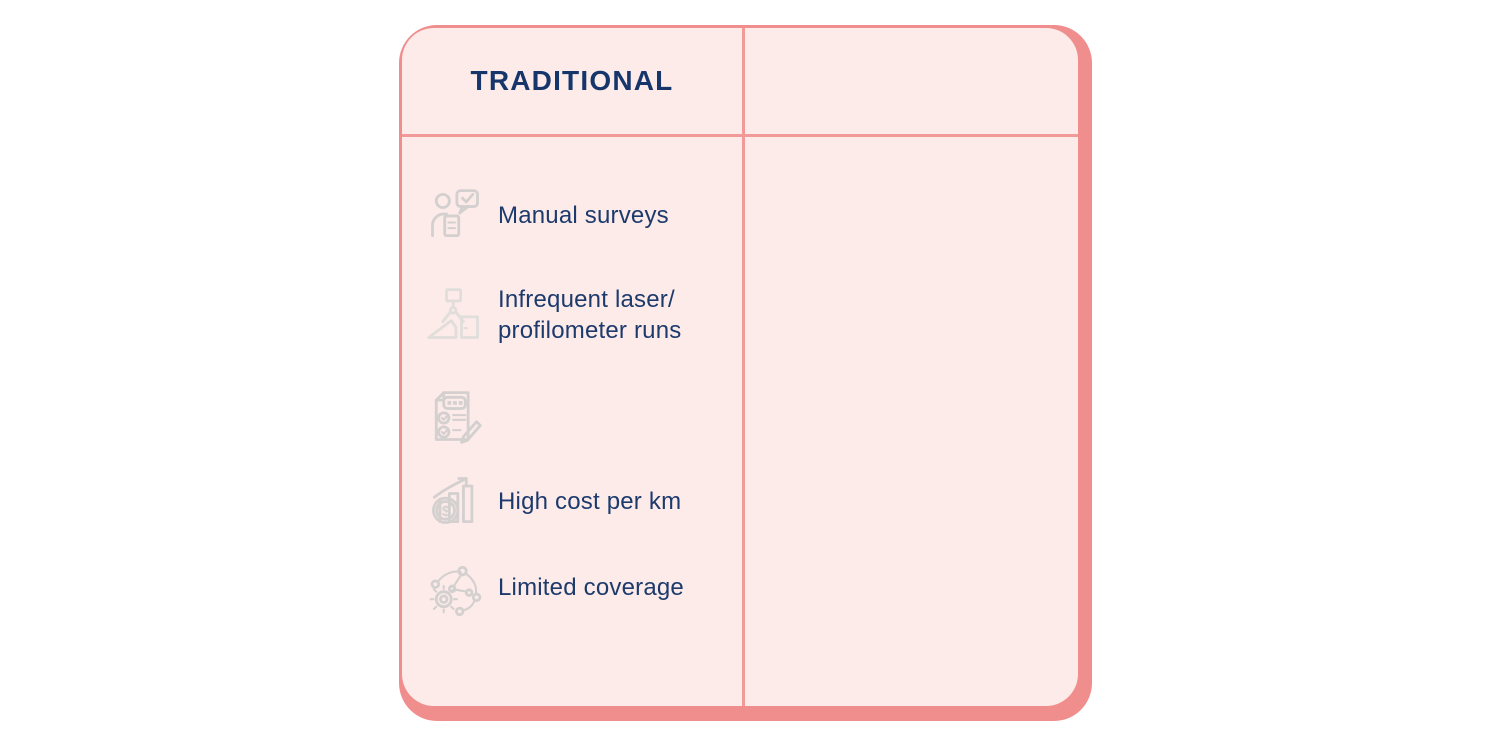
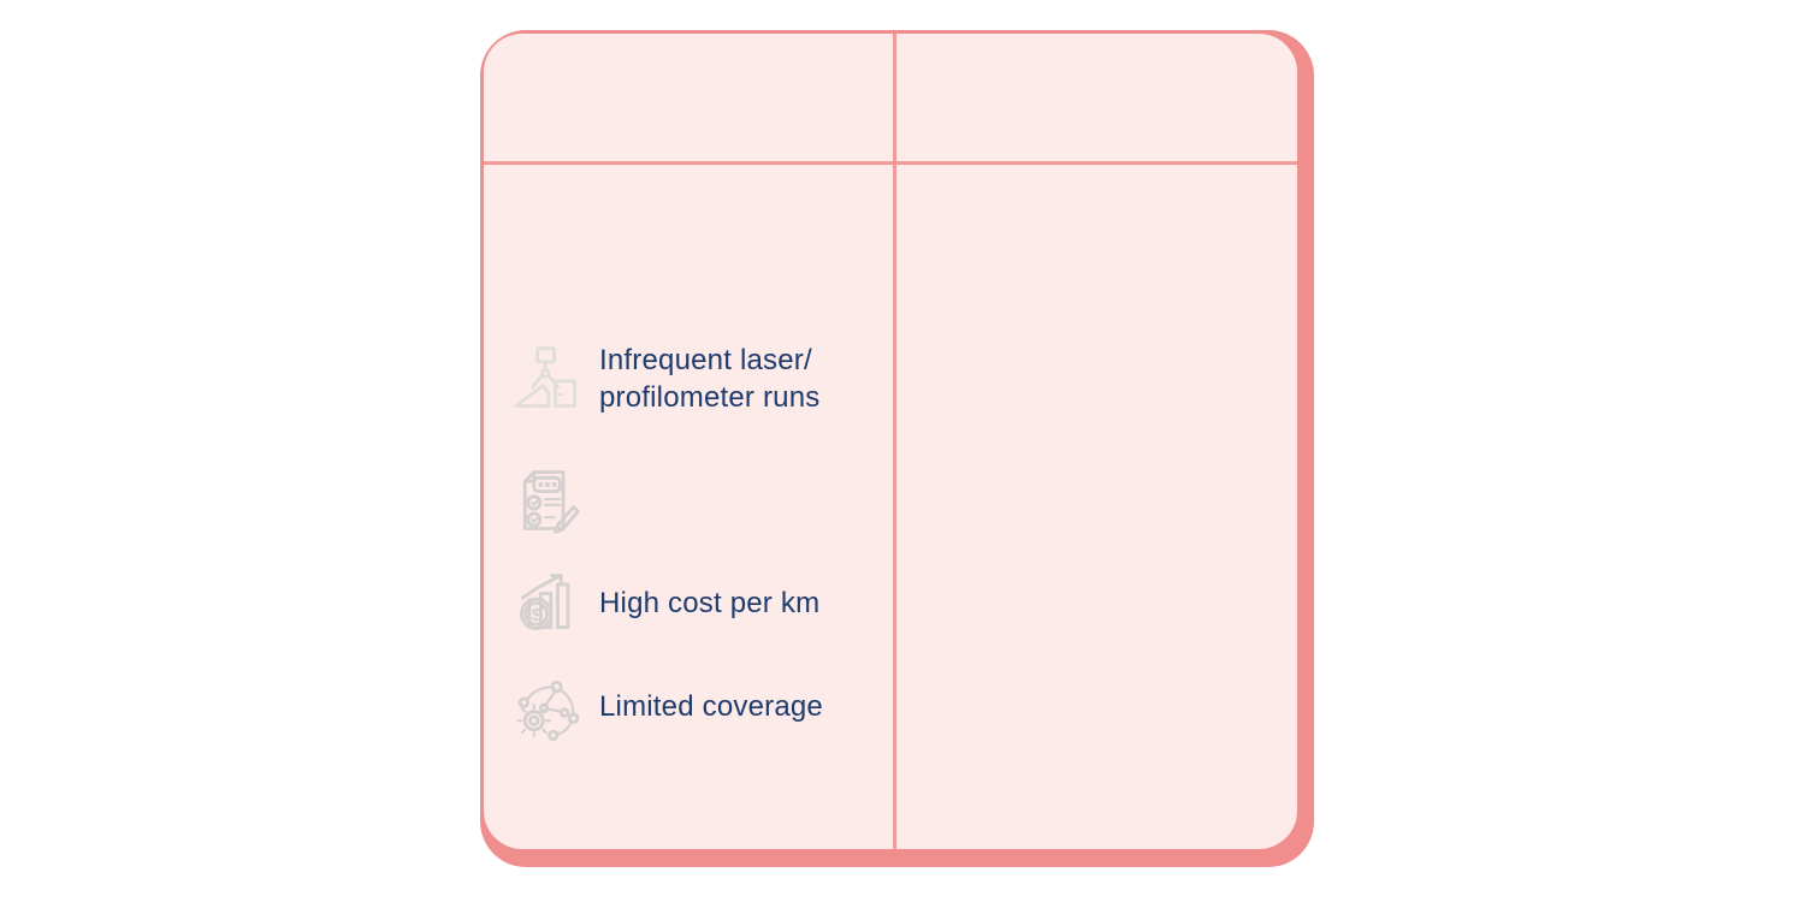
- TRADITIONAL
- Manual surveys
  Infrequent laser/
  profilometer runs
  $
  High cost per km
  Limited coverage
